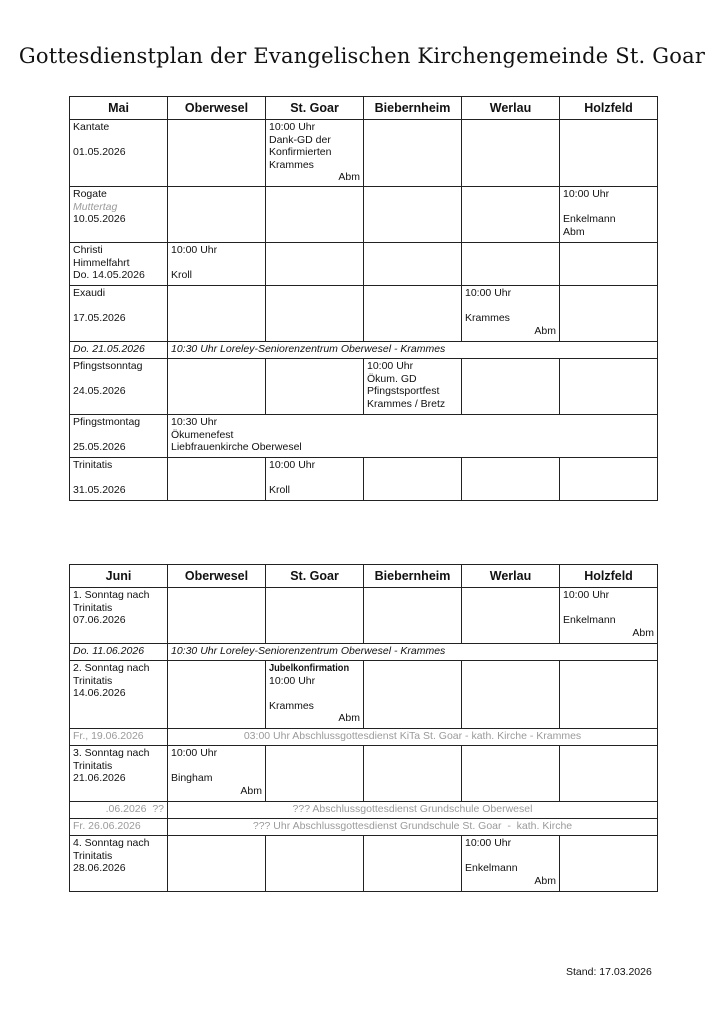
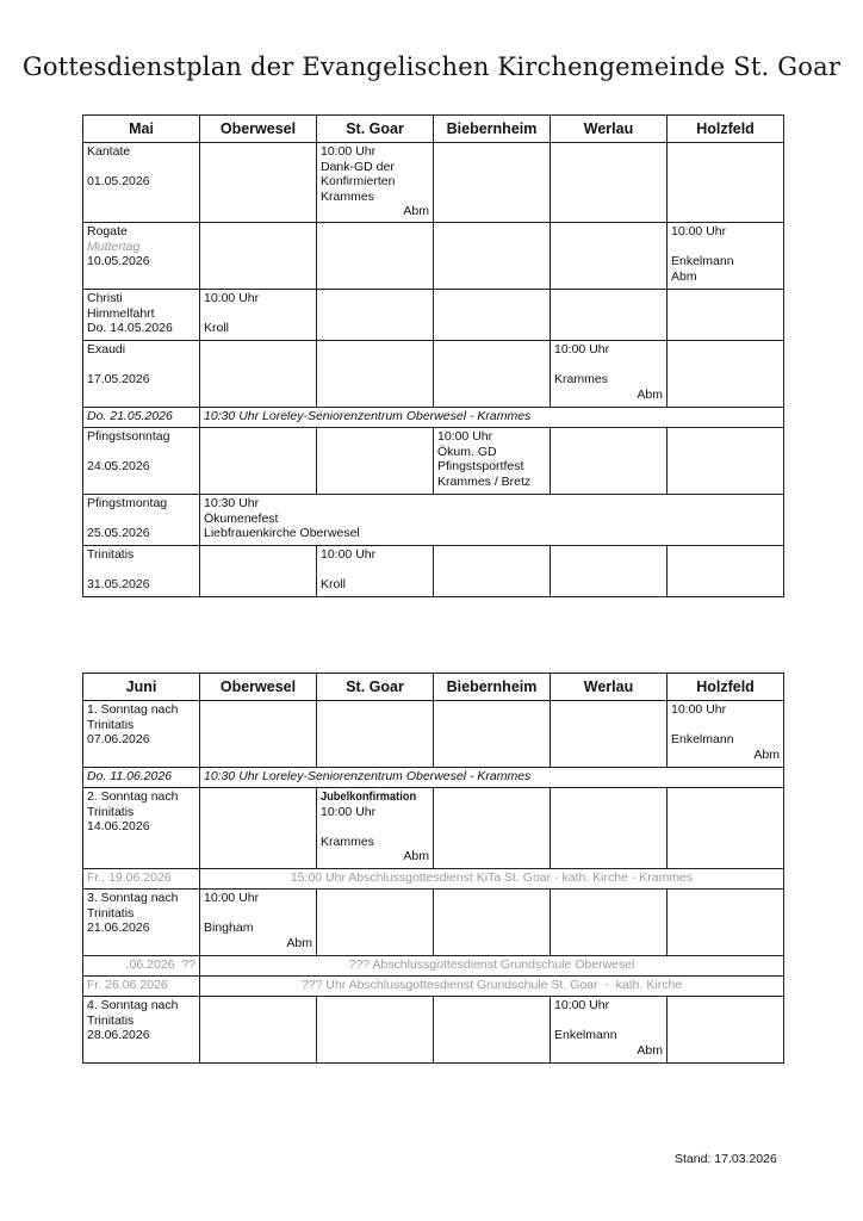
  Gottesdienstplan der Evangelischen Kirchengemeinde St. Goar
  Mai	Oberwesel	St. Goar	Biebernheim	Werlau	Holzfeld
  Kantate01.05.2026		10:00 UhrDank-GD derKonfirmiertenKrammesAbm
  RogateMuttertag10.05.2026					10:00 UhrEnkelmannAbm
  ChristiHimmelfahrtDo. 14.05.2026	10:00 UhrKroll
  Exaudi17.05.2026				10:00 UhrKrammesAbm
  Do. 21.05.2026	10:30 Uhr Loreley-Seniorenzentrum Oberwesel - Krammes
  Pfingstsonntag24.05.2026			10:00 UhrÖkum. GDPfingstsportfestKrammes / Bretz
  Pfingstmontag25.05.2026	10:30 UhrÖkumenefestLiebfrauenkirche Oberwesel
  Trinitatis31.05.2026		10:00 UhrKroll
  Juni	Oberwesel	St. Goar	Biebernheim	Werlau	Holzfeld
  1. Sonntag nachTrinitatis07.06.2026					10:00 UhrEnkelmannAbm
  Do. 11.06.2026	10:30 Uhr Loreley-Seniorenzentrum Oberwesel - Krammes
  2. Sonntag nachTrinitatis14.06.2026		Jubelkonfirmation10:00 UhrKrammesAbm
- Fr., 19.06.2026	03:00 Uhr Abschlussgottesdienst KiTa St. Goar - kath. Kirche - Krammes
+ Fr., 19.06.2026	15:00 Uhr Abschlussgottesdienst KiTa St. Goar - kath. Kirche - Krammes
  3. Sonntag nachTrinitatis21.06.2026	10:00 UhrBinghamAbm
  .06.2026 ??	??? Abschlussgottesdienst Grundschule Oberwesel
  Fr. 26.06.2026	??? Uhr Abschlussgottesdienst Grundschule St. Goar - kath. Kirche
  4. Sonntag nachTrinitatis28.06.2026				10:00 UhrEnkelmannAbm
  Stand: 17.03.2026
